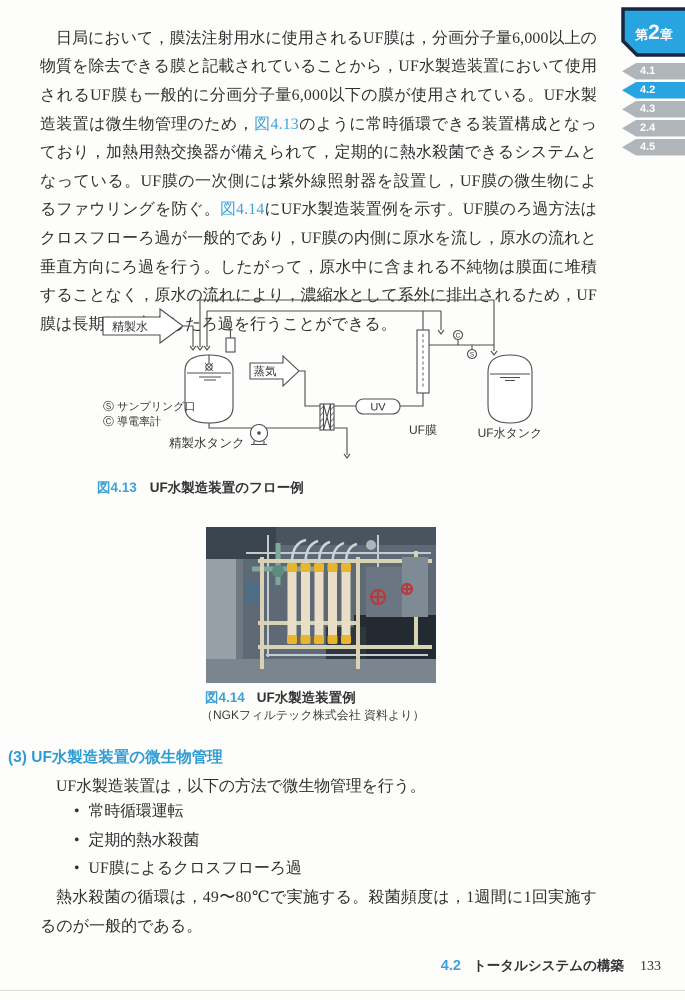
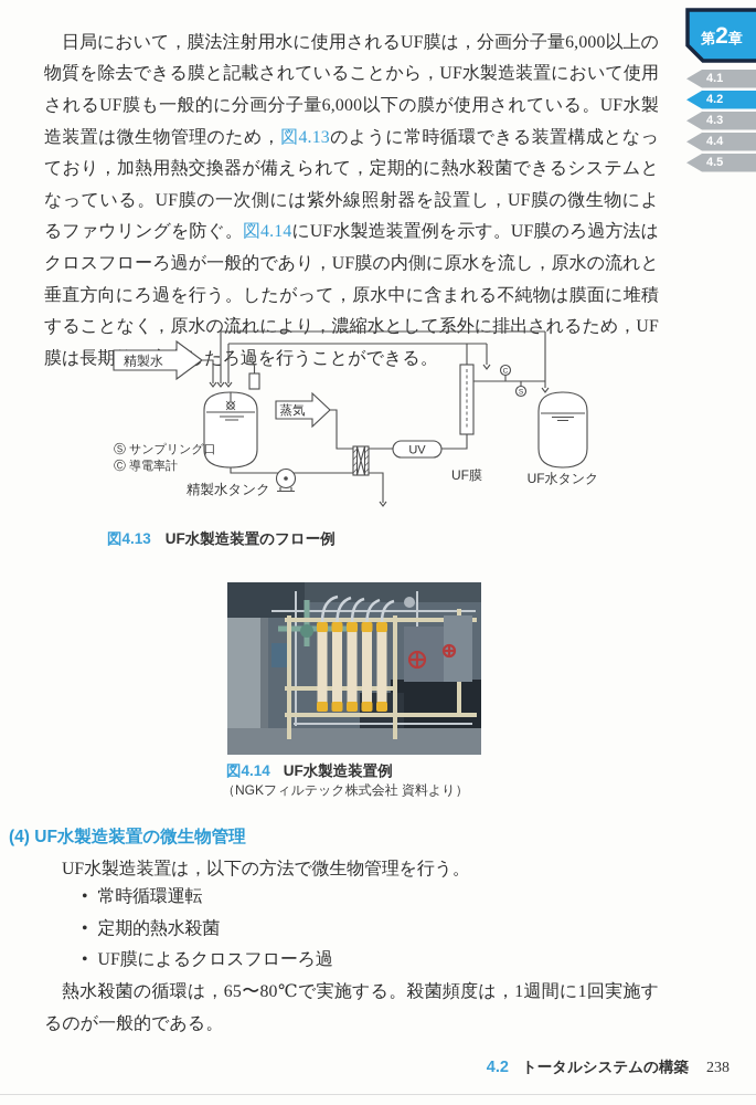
  日局において，膜法注射用水に使用されるUF膜は，分画分子量6,000以上の物質を除去できる膜と記載されていることから，UF水製造装置において使用されるUF膜も一般的に分画分子量6,000以下の膜が使用されている。UF水製造装置は微生物管理のため，図4.13のように常時循環できる装置構成となっており，加熱用熱交換器が備えられて，定期的に熱水殺菌できるシステムとなっている。UF膜の一次側には紫外線照射器を設置し，UF膜の微生物によるファウリングを防ぐ。図4.14にUF水製造装置例を示す。UF膜のろ過方法はクロスフローろ過が一般的であり，UF膜の内側に原水を流し，原水の流れと垂直方向にろ過を行う。したがって，原水中に含まれる不純物は膜面に堆積することなく，原水の流れにより，濃縮水として系外に排出されるため，UF膜は長期たろ過を行うことができる。
  第2章
  4.1
  4.2
  4.3
- 2.4
+ 4.4
  4.5
  精製水
  蒸気
  UV
  UF膜
  UF水タンク
  精製水タンク
  Ⓢ サンプリング口
  Ⓒ 導電率計
  図4.13 UF水製造装置のフロー例
  図4.14 UF水製造装置例
  （NGKフィルテック株式会社 資料より）
- (3) UF水製造装置の微生物管理
+ (4) UF水製造装置の微生物管理
  UF水製造装置は，以下の方法で微生物管理を行う。
  • 常時循環運転
  • 定期的熱水殺菌
  • UF膜によるクロスフローろ過
- 熱水殺菌の循環は，49〜80℃で実施する。殺菌頻度は，1週間に1回実施するのが一般的である。
+ 熱水殺菌の循環は，65〜80℃で実施する。殺菌頻度は，1週間に1回実施するのが一般的である。
  4.2
  トータルシステムの構築
- 133
+ 238
